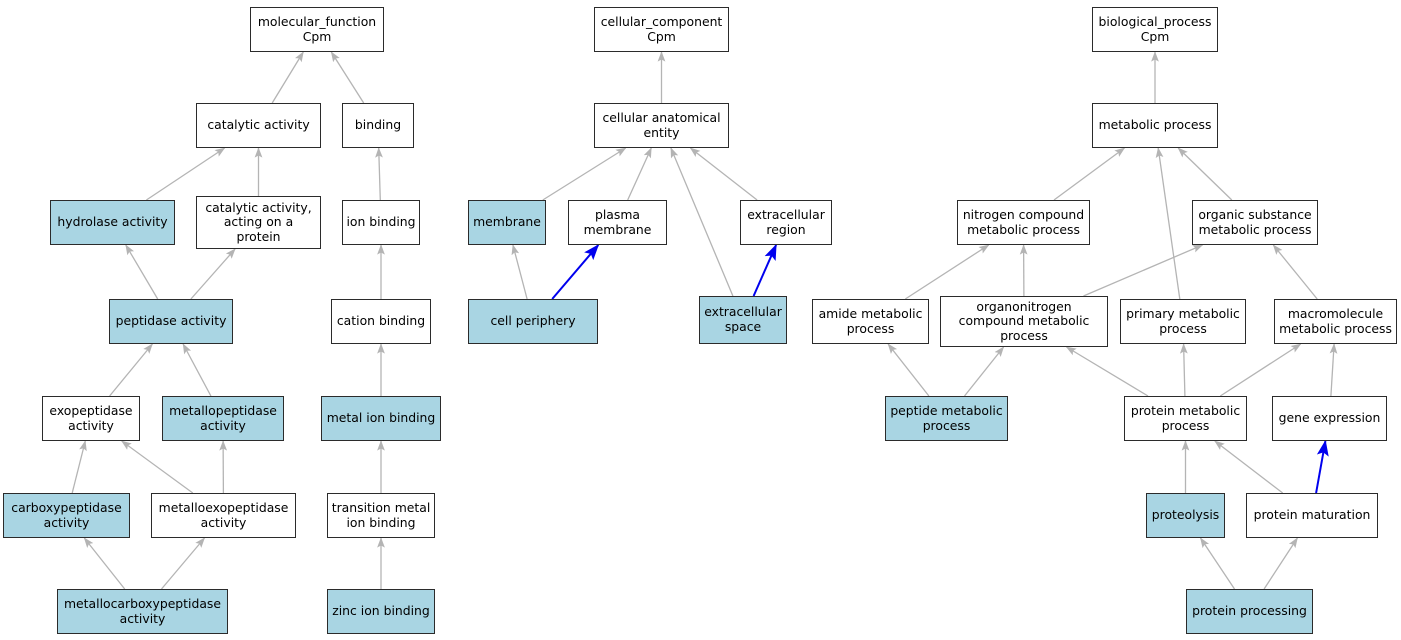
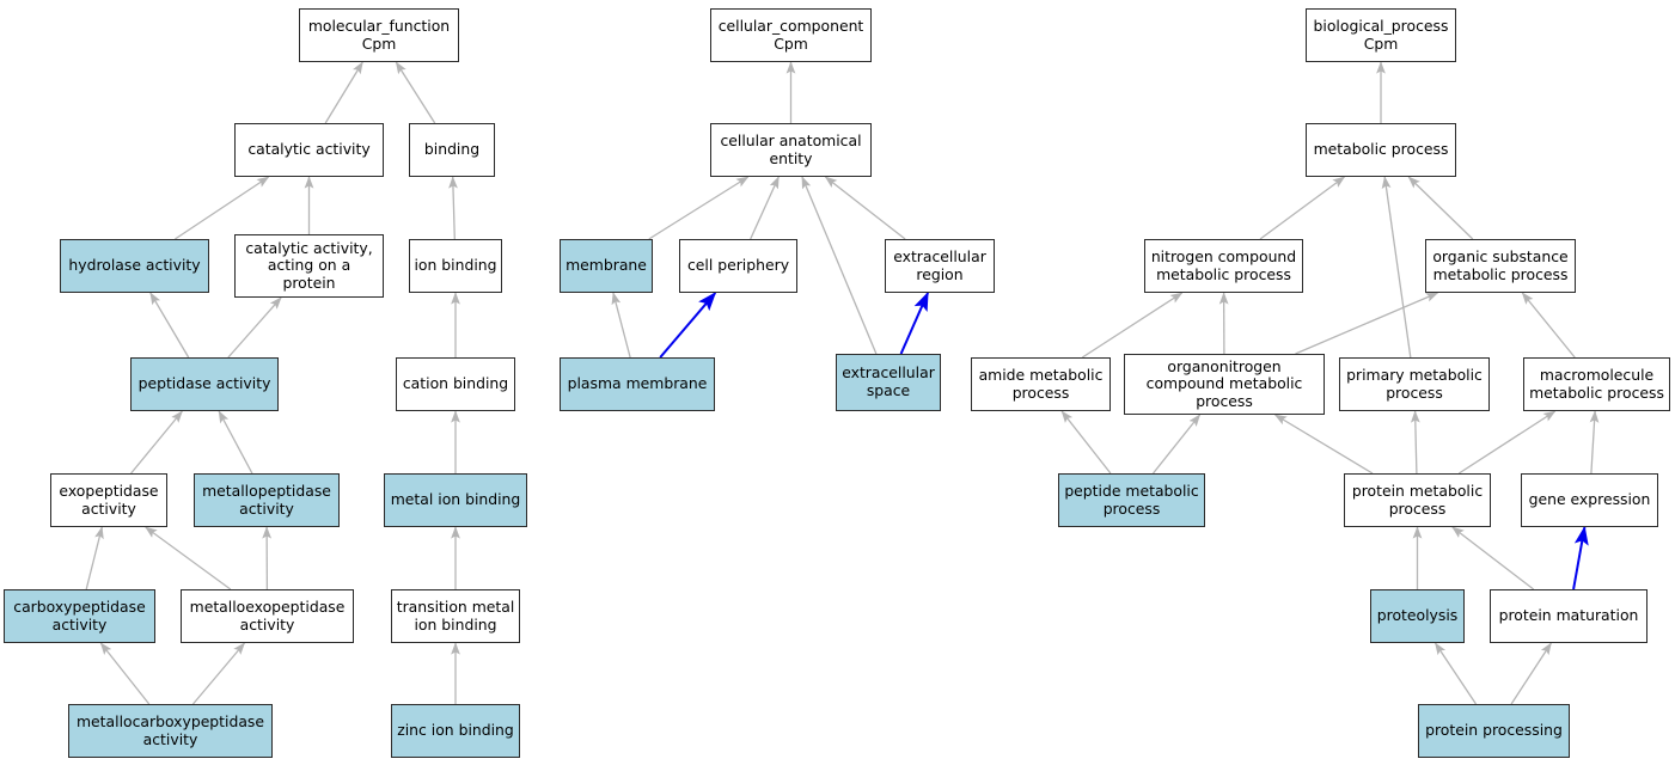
  molecular_function
  Cpm
  catalytic activity
  binding
  hydrolase activity
  catalytic activity,
  acting on a
  protein
  ion binding
  peptidase activity
  cation binding
  exopeptidase
  activity
  metallopeptidase
  activity
  metal ion binding
  carboxypeptidase
  activity
  metalloexopeptidase
  activity
  transition metal
  ion binding
  metallocarboxypeptidase
  activity
  zinc ion binding
  cellular_component
  Cpm
  cellular anatomical
  entity
  membrane
- plasma membrane
+ cell periphery
  extracellular
  region
- cell periphery
+ plasma membrane
  extracellular
  space
  biological_process
  Cpm
  metabolic process
  nitrogen compound
  metabolic process
  organic substance
  metabolic process
  amide metabolic
  process
  organonitrogen
  compound metabolic
  process
  primary metabolic
  process
  macromolecule
  metabolic process
  peptide metabolic
  process
  protein metabolic
  process
  gene expression
  proteolysis
  protein maturation
  protein processing
